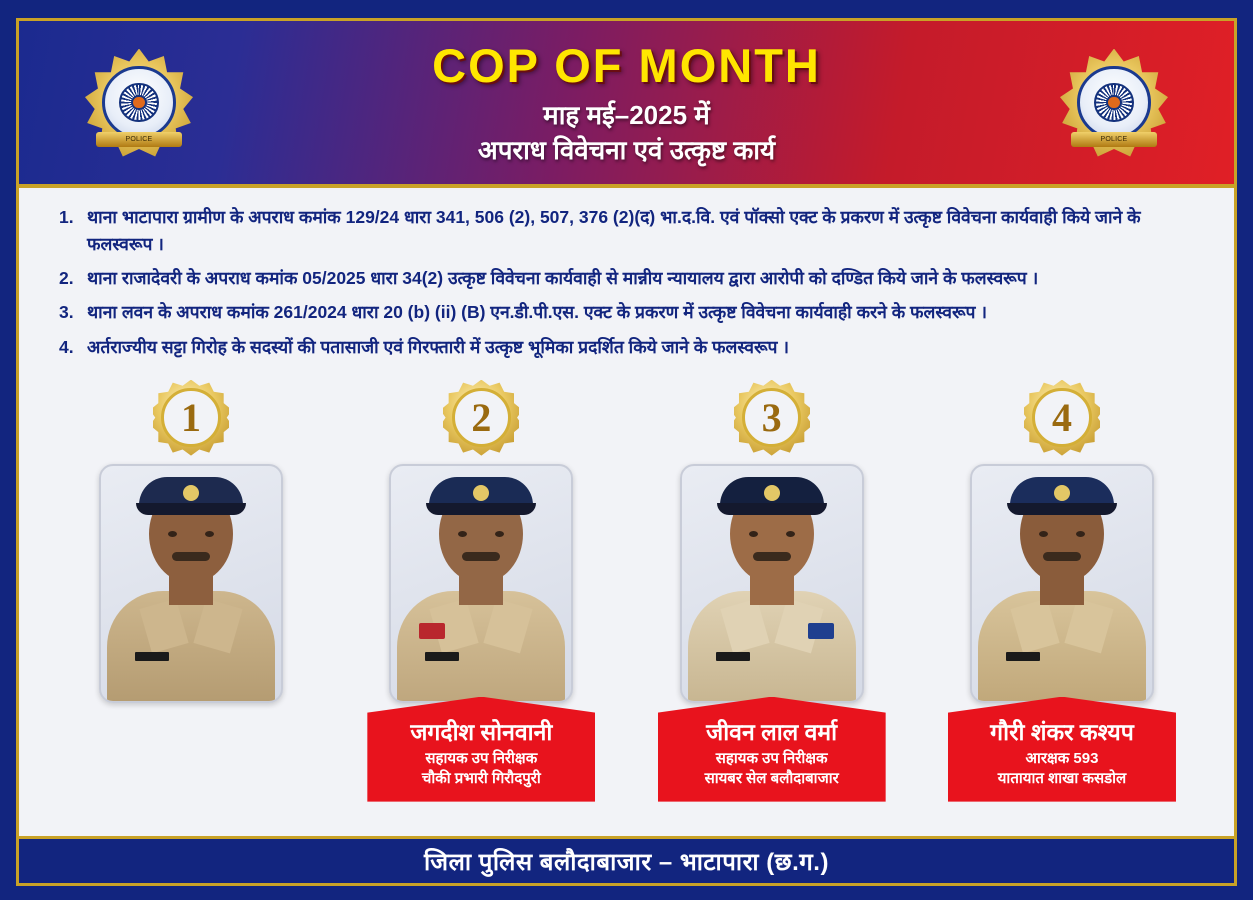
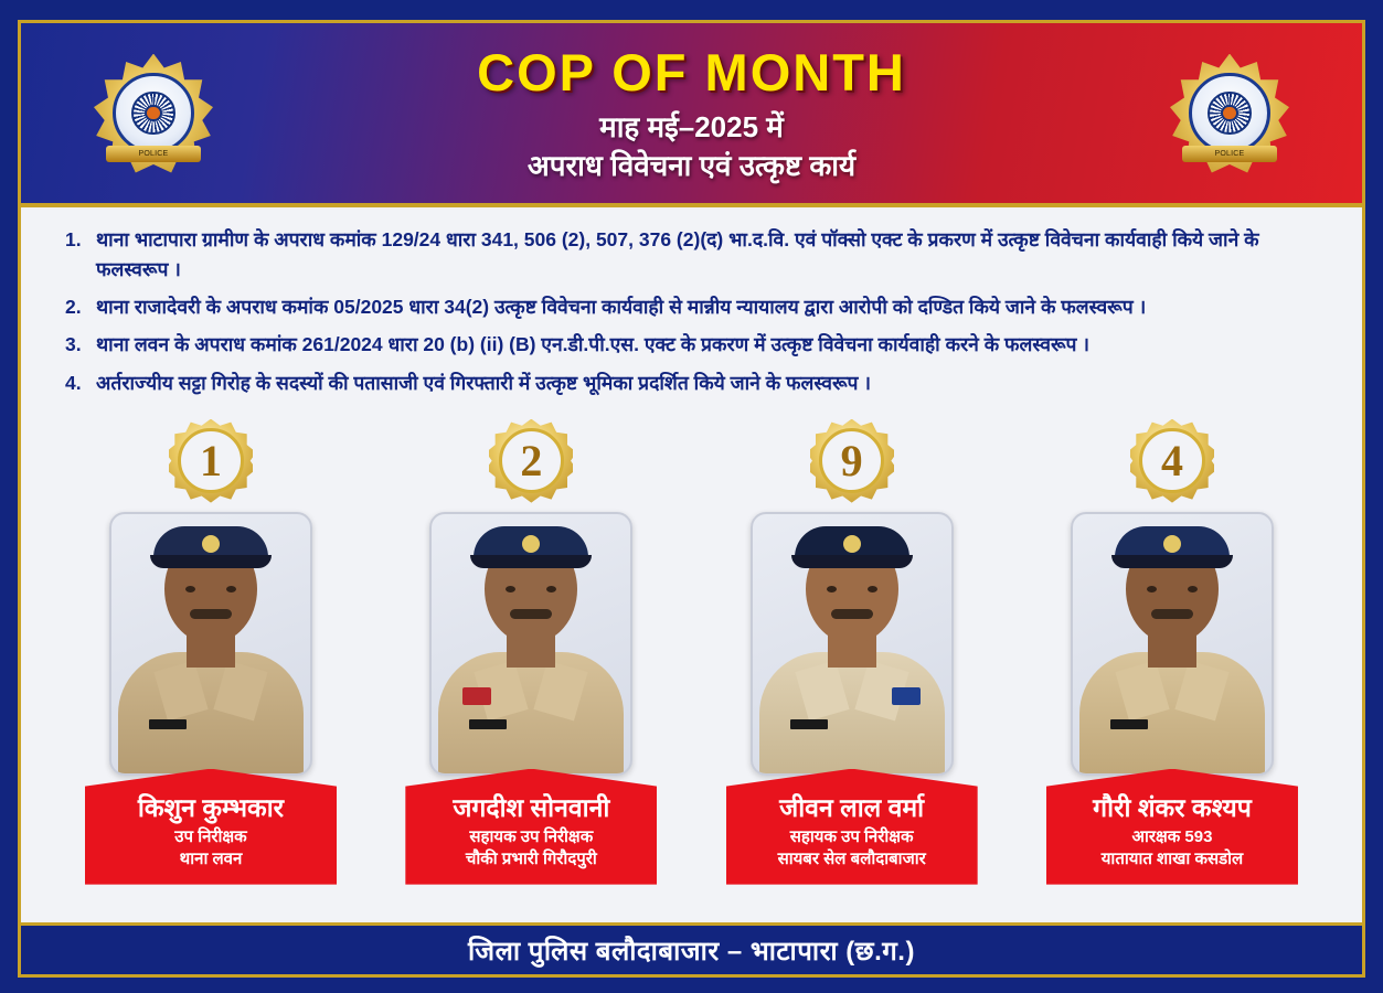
  COP OF MONTH
  माह मई–2025 में
  अपराध विवेचना एवं उत्कृष्ट कार्य
  1.
  थाना भाटापारा ग्रामीण के अपराध कमांक 129/24 धारा 341, 506 (2), 507, 376 (2)(द) भा.द.वि. एवं पॉक्सो एक्ट के प्रकरण में उत्कृष्ट विवेचना कार्यवाही किये जाने के फलस्वरूप ।
  2.
  थाना राजादेवरी के अपराध कमांक 05/2025 धारा 34(2) उत्कृष्ट विवेचना कार्यवाही से मान्नीय न्यायालय द्वारा आरोपी को दण्डित किये जाने के फलस्वरूप ।
  3.
  थाना लवन के अपराध कमांक 261/2024 धारा 20 (b) (ii) (B) एन.डी.पी.एस. एक्ट के प्रकरण में उत्कृष्ट विवेचना कार्यवाही करने के फलस्वरूप ।
  4.
  अर्तराज्यीय सट्टा गिरोह के सदस्यों की पतासाजी एवं गिरफ्तारी में उत्कृष्ट भूमिका प्रदर्शित किये जाने के फलस्वरूप ।
  1
+ किशुन कुम्भकार
+ उप निरीक्षक
+ थाना लवन
  2
  जगदीश सोनवानी
  सहायक उप निरीक्षक
  चौकी प्रभारी गिरौदपुरी
- 3
+ 9
  जीवन लाल वर्मा
  सहायक उप निरीक्षक
  सायबर सेल बलौदाबाजार
  4
  गौरी शंकर कश्यप
  आरक्षक 593
  यातायात शाखा कसडोल
  जिला पुलिस बलौदाबाजार – भाटापारा (छ.ग.)
